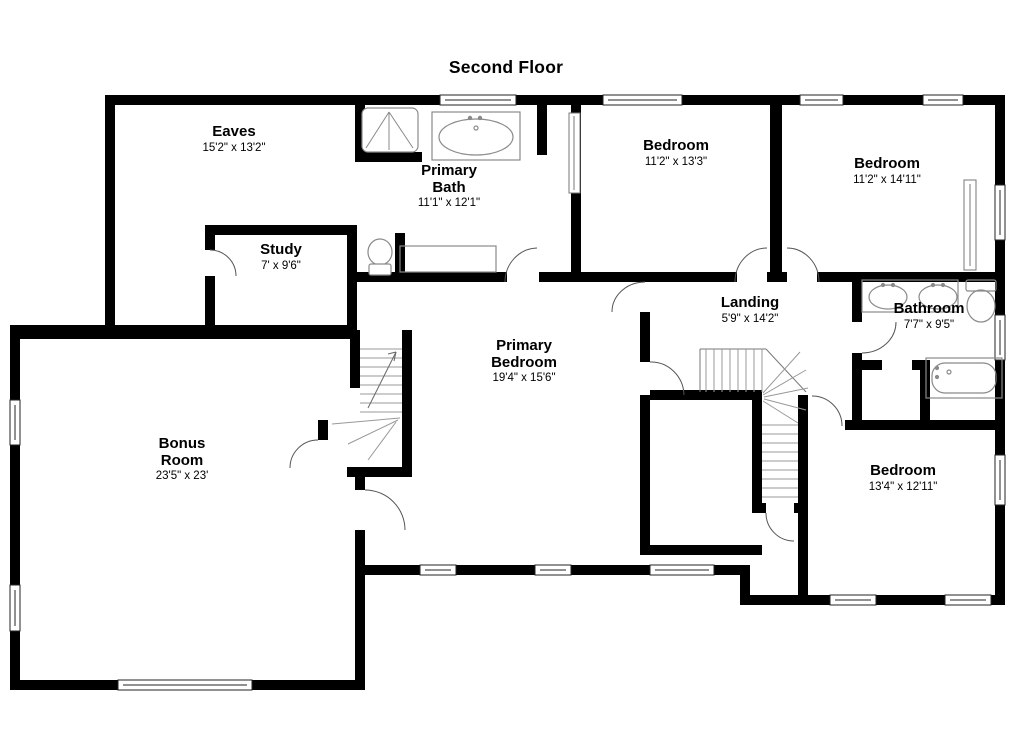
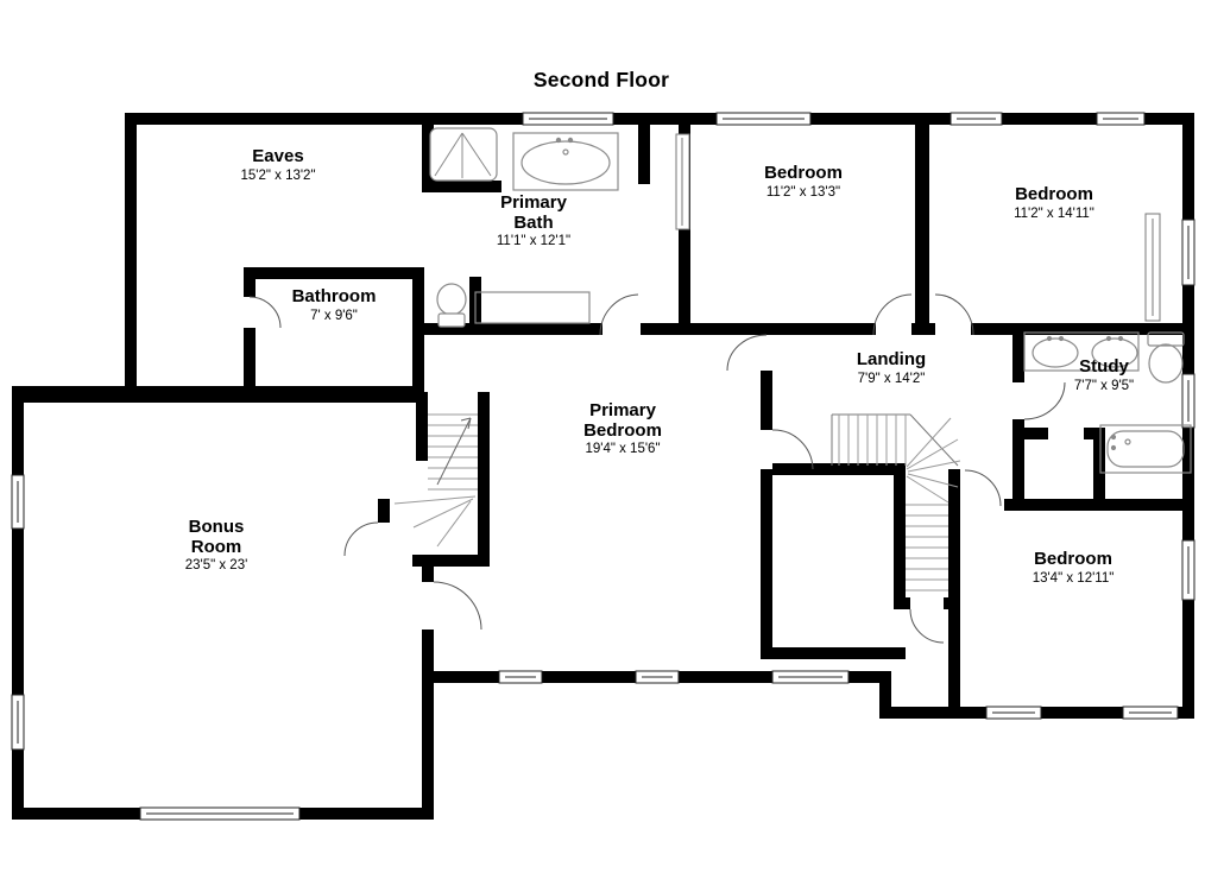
  Second Floor
  Eaves
  15'2" x 13'2"
  Primary
  Bath
  11'1" x 12'1"
  Bedroom
  11'2" x 13'3"
  Bedroom
  11'2" x 14'11"
- Study
+ Bathroom
  7' x 9'6"
  Landing
- 5'9" x 14'2"
+ 7'9" x 14'2"
- Bathroom
+ Study
  7'7" x 9'5"
  Primary
  Bedroom
  19'4" x 15'6"
  Bonus
  Room
  23'5" x 23'
  Bedroom
  13'4" x 12'11"
